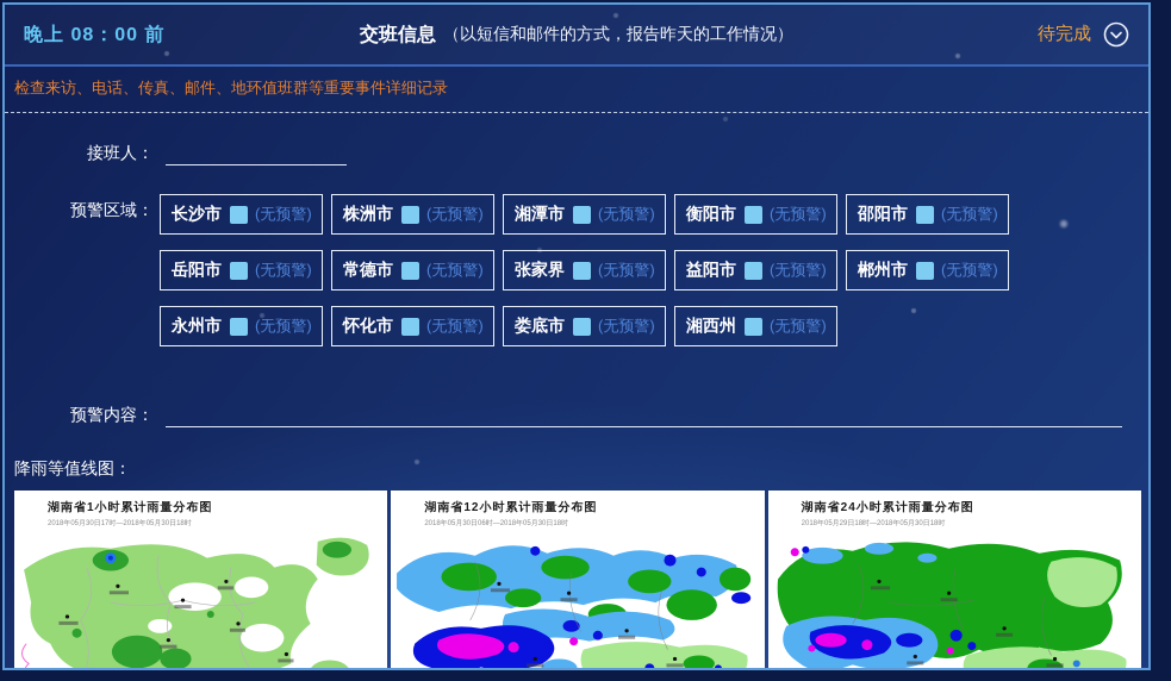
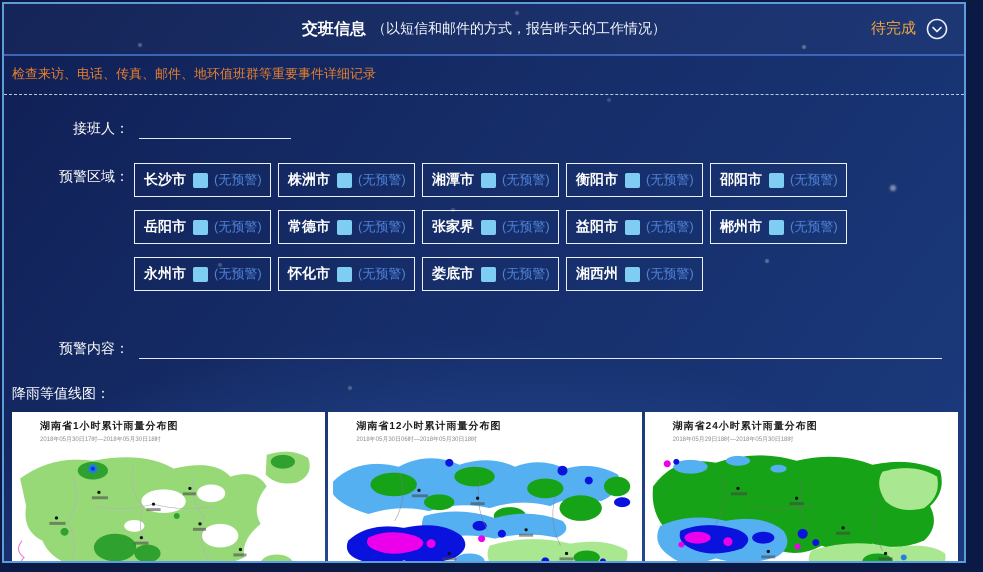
- 晚上 08：00 前
  交班信息
  （以短信和邮件的方式，报告昨天的工作情况）
  待完成
  检查来访、电话、传真、邮件、地环值班群等重要事件详细记录
  接班人：
  预警区域：
  长沙市
  (无预警)
  株洲市
  (无预警)
  湘潭市
  (无预警)
  衡阳市
  (无预警)
  邵阳市
  (无预警)
  岳阳市
  (无预警)
  常德市
  (无预警)
  张家界
  (无预警)
  益阳市
  (无预警)
  郴州市
  (无预警)
  永州市
  (无预警)
  怀化市
  (无预警)
  娄底市
  (无预警)
  湘西州
  (无预警)
  预警内容：
  降雨等值线图：
  湖南省1小时累计雨量分布图
  湖南省12小时累计雨量分布图
  湖南省24小时累计雨量分布图
